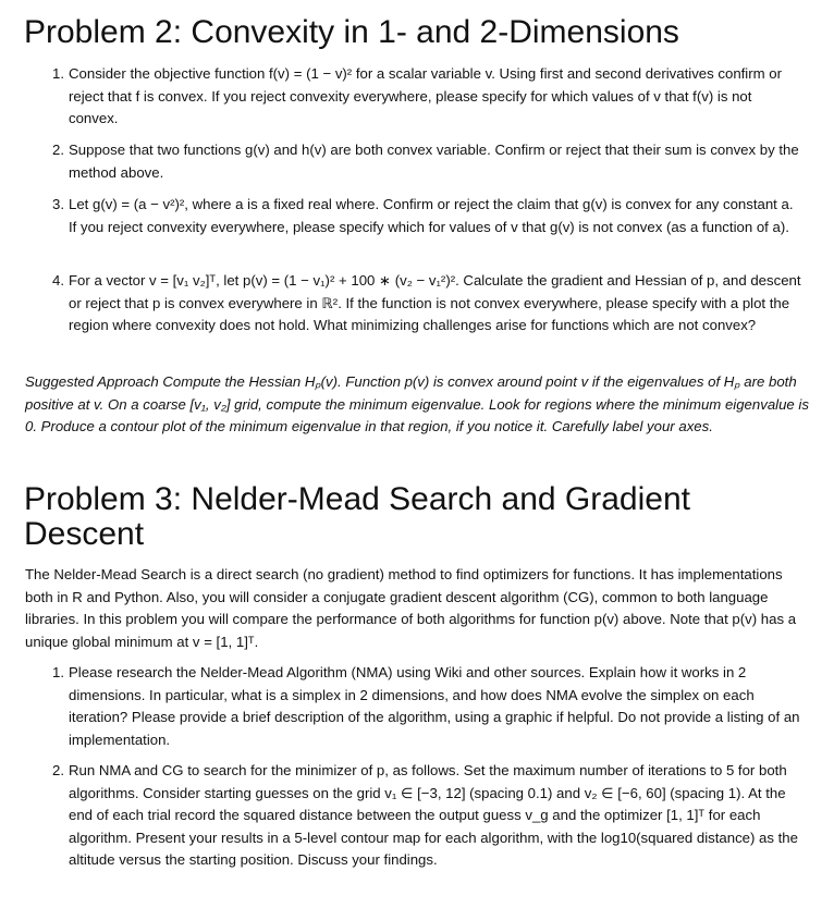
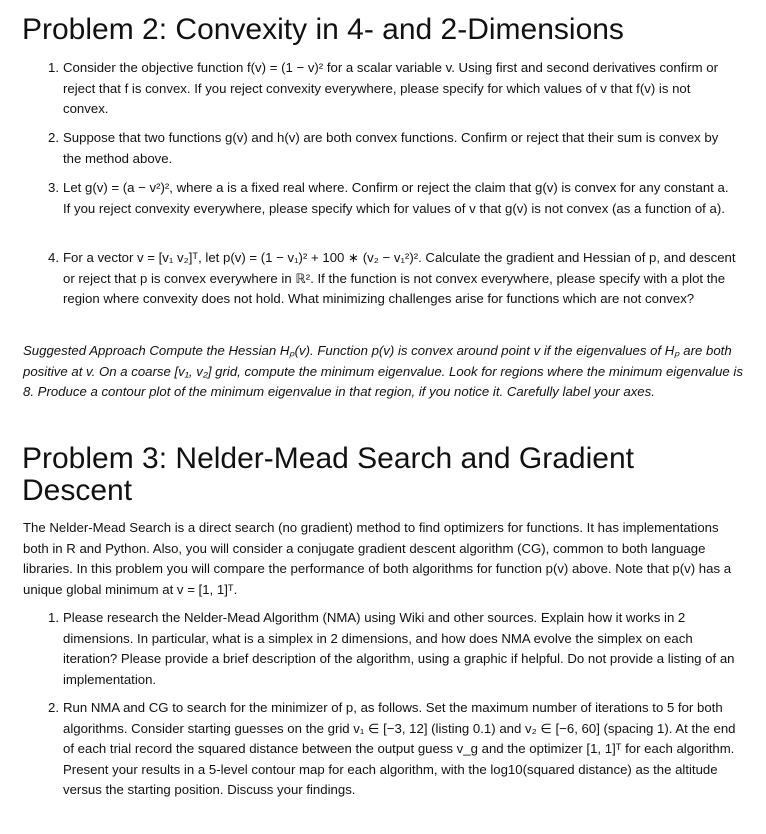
- Problem 2: Convexity in 1- and 2-Dimensions
+ Problem 2: Convexity in 4- and 2-Dimensions
  1.
  Consider the objective function f(v) = (1 − v)² for a scalar variable v. Using first and second derivatives confirm or reject that f is convex. If you reject convexity everywhere, please specify for which values of v that f(v) is not convex.
  2.
- Suppose that two functions g(v) and h(v) are both convex variable. Confirm or reject that their sum is convex by the method above.
+ Suppose that two functions g(v) and h(v) are both convex functions. Confirm or reject that their sum is convex by the method above.
  3.
  Let g(v) = (a − v²)², where a is a fixed real where. Confirm or reject the claim that g(v) is convex for any constant a. If you reject convexity everywhere, please specify which for values of v that g(v) is not convex (as a function of a).
  4.
  For a vector v = [v₁ v₂]ᵀ, let p(v) = (1 − v₁)² + 100 ∗ (v₂ − v₁²)². Calculate the gradient and Hessian of p, and descent or reject that p is convex everywhere in ℝ². If the function is not convex everywhere, please specify with a plot the region where convexity does not hold. What minimizing challenges arise for functions which are not convex?
- Suggested Approach Compute the Hessian Hₚ(v). Function p(v) is convex around point v if the eigenvalues of Hₚ are both positive at v. On a coarse [v₁, v₂] grid, compute the minimum eigenvalue. Look for regions where the minimum eigenvalue is 0. Produce a contour plot of the minimum eigenvalue in that region, if you notice it. Carefully label your axes.
+ Suggested Approach Compute the Hessian Hₚ(v). Function p(v) is convex around point v if the eigenvalues of Hₚ are both positive at v. On a coarse [v₁, v₂] grid, compute the minimum eigenvalue. Look for regions where the minimum eigenvalue is 8. Produce a contour plot of the minimum eigenvalue in that region, if you notice it. Carefully label your axes.
  Problem 3: Nelder-Mead Search and Gradient Descent
  The Nelder-Mead Search is a direct search (no gradient) method to find optimizers for functions. It has implementations both in R and Python. Also, you will consider a conjugate gradient descent algorithm (CG), common to both language libraries. In this problem you will compare the performance of both algorithms for function p(v) above. Note that p(v) has a unique global minimum at v = [1, 1]ᵀ.
  1.
  Please research the Nelder-Mead Algorithm (NMA) using Wiki and other sources. Explain how it works in 2 dimensions. In particular, what is a simplex in 2 dimensions, and how does NMA evolve the simplex on each iteration? Please provide a brief description of the algorithm, using a graphic if helpful. Do not provide a listing of an implementation.
  2.
- Run NMA and CG to search for the minimizer of p, as follows. Set the maximum number of iterations to 5 for both algorithms. Consider starting guesses on the grid v₁ ∈ [−3, 12] (spacing 0.1) and v₂ ∈ [−6, 60] (spacing 1). At the end of each trial record the squared distance between the output guess v_g and the optimizer [1, 1]ᵀ for each algorithm. Present your results in a 5-level contour map for each algorithm, with the log10(squared distance) as the altitude versus the starting position. Discuss your findings.
+ Run NMA and CG to search for the minimizer of p, as follows. Set the maximum number of iterations to 5 for both algorithms. Consider starting guesses on the grid v₁ ∈ [−3, 12] (listing 0.1) and v₂ ∈ [−6, 60] (spacing 1). At the end of each trial record the squared distance between the output guess v_g and the optimizer [1, 1]ᵀ for each algorithm. Present your results in a 5-level contour map for each algorithm, with the log10(squared distance) as the altitude versus the starting position. Discuss your findings.
